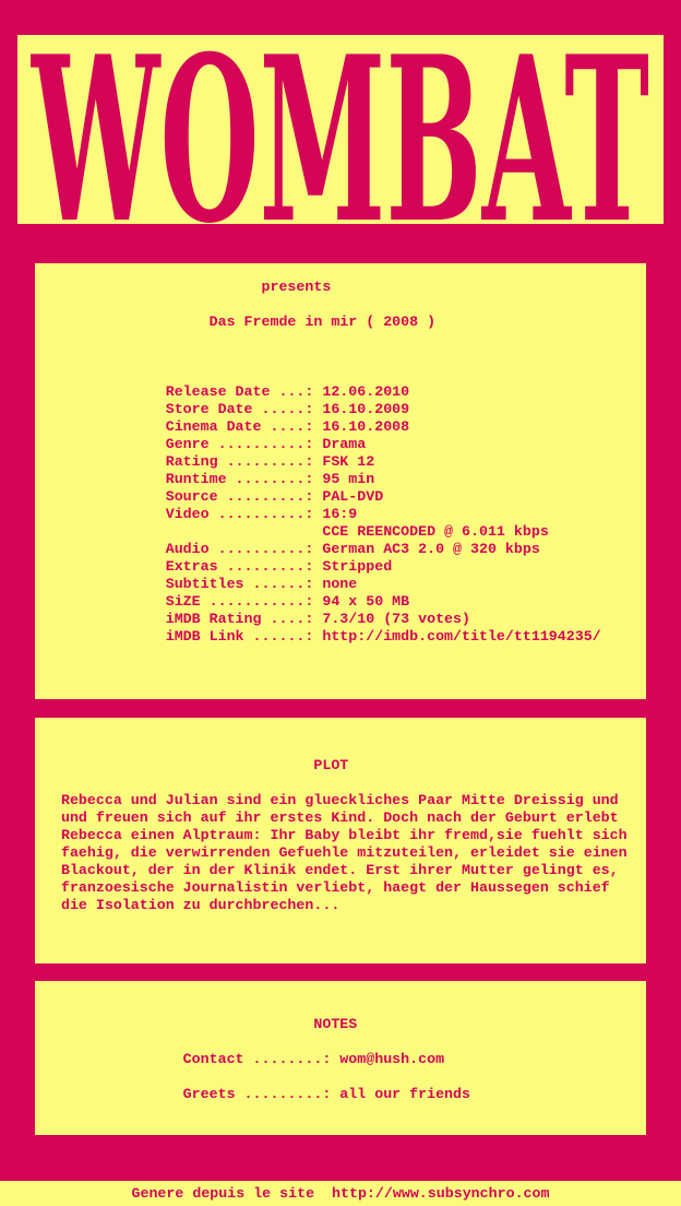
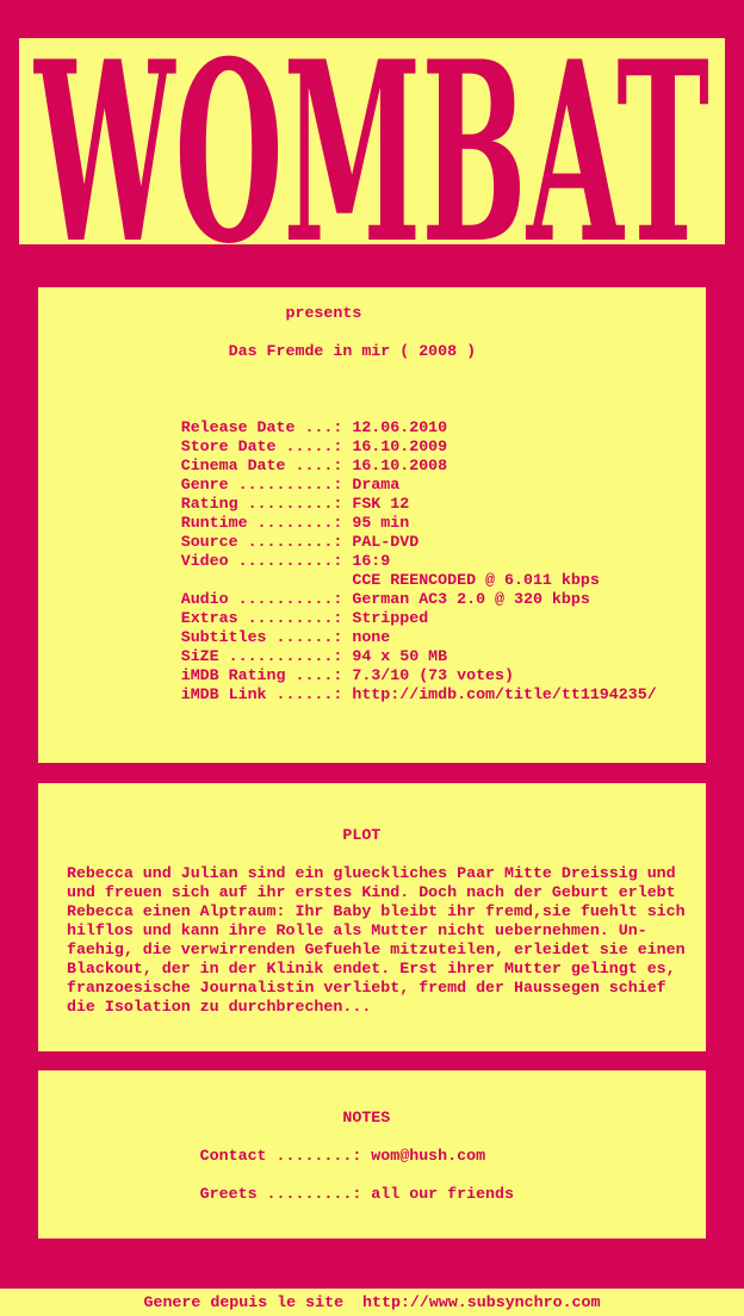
  WOMBAT
  presents
  Das Fremde in mir ( 2008 )
  Release Date ...: 12.06.2010
  Store Date .....: 16.10.2009
  Cinema Date ....: 16.10.2008
  Genre ..........: Drama
  Rating .........: FSK 12
  Runtime ........: 95 min
  Source .........: PAL-DVD
  Video ..........: 16:9
  CCE REENCODED @ 6.011 kbps
  Audio ..........: German AC3 2.0 @ 320 kbps
  Extras .........: Stripped
  Subtitles ......: none
  SiZE ...........: 94 x 50 MB
  iMDB Rating ....: 7.3/10 (73 votes)
  iMDB Link ......: http://imdb.com/title/tt1194235/
  PLOT
  Rebecca und Julian sind ein glueckliches Paar Mitte Dreissig und
  und freuen sich auf ihr erstes Kind. Doch nach der Geburt erlebt
  Rebecca einen Alptraum: Ihr Baby bleibt ihr fremd,sie fuehlt sich
+ hilflos und kann ihre Rolle als Mutter nicht uebernehmen. Un-
  faehig, die verwirrenden Gefuehle mitzuteilen, erleidet sie einen
  Blackout, der in der Klinik endet. Erst ihrer Mutter gelingt es,
- franzoesische Journalistin verliebt, haegt der Haussegen schief
+ franzoesische Journalistin verliebt, fremd der Haussegen schief
  die Isolation zu durchbrechen...
  NOTES
  Contact ........: wom@hush.com
  Greets .........: all our friends
  Genere depuis le site http://www.subsynchro.com
